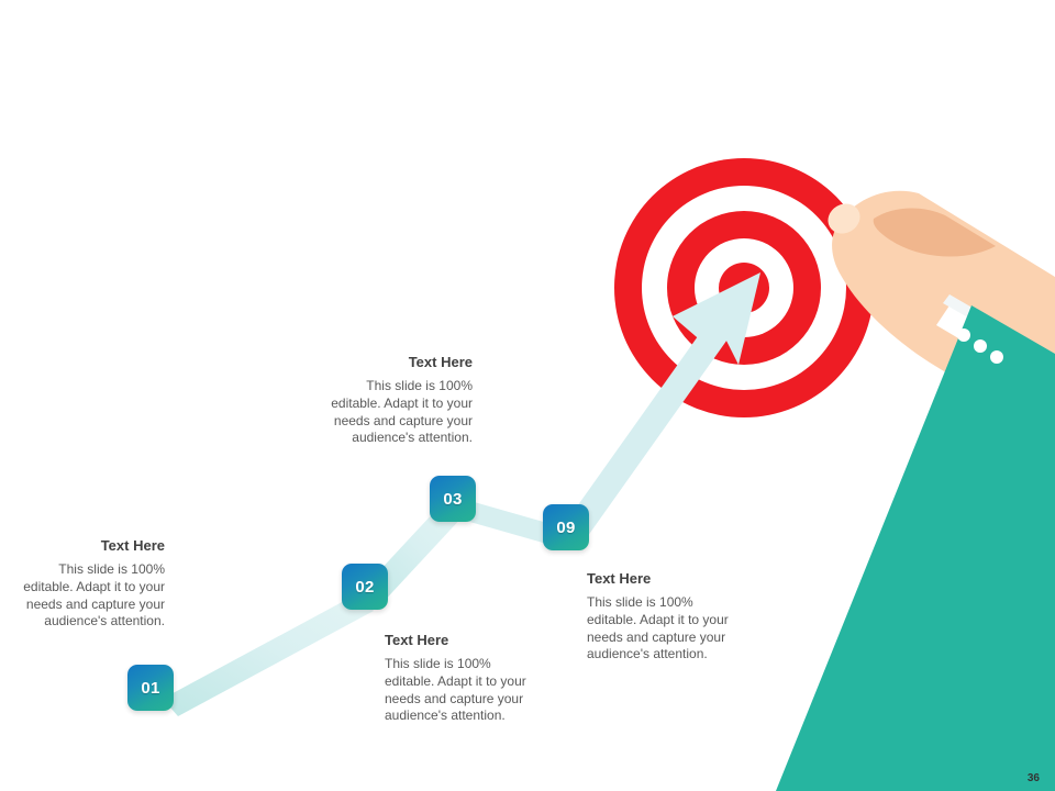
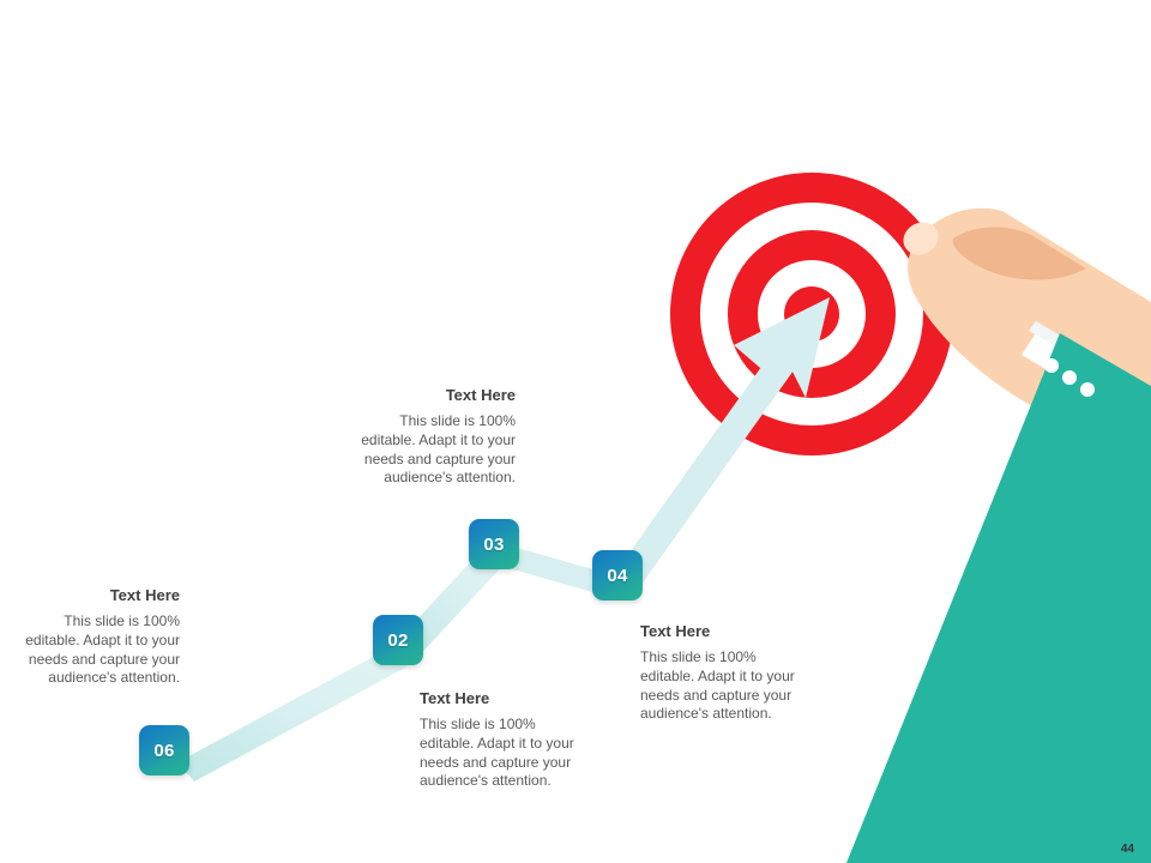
- 01
+ 06
  02
  03
- 09
+ 04
  Text Here
  This slide is 100% editable. Adapt it to your needs and capture your audience's attention.
  Text Here
  This slide is 100% editable. Adapt it to your needs and capture your audience's attention.
  Text Here
  This slide is 100% editable. Adapt it to your needs and capture your audience's attention.
  Text Here
  This slide is 100% editable. Adapt it to your needs and capture your audience's attention.
- 36
+ 44
